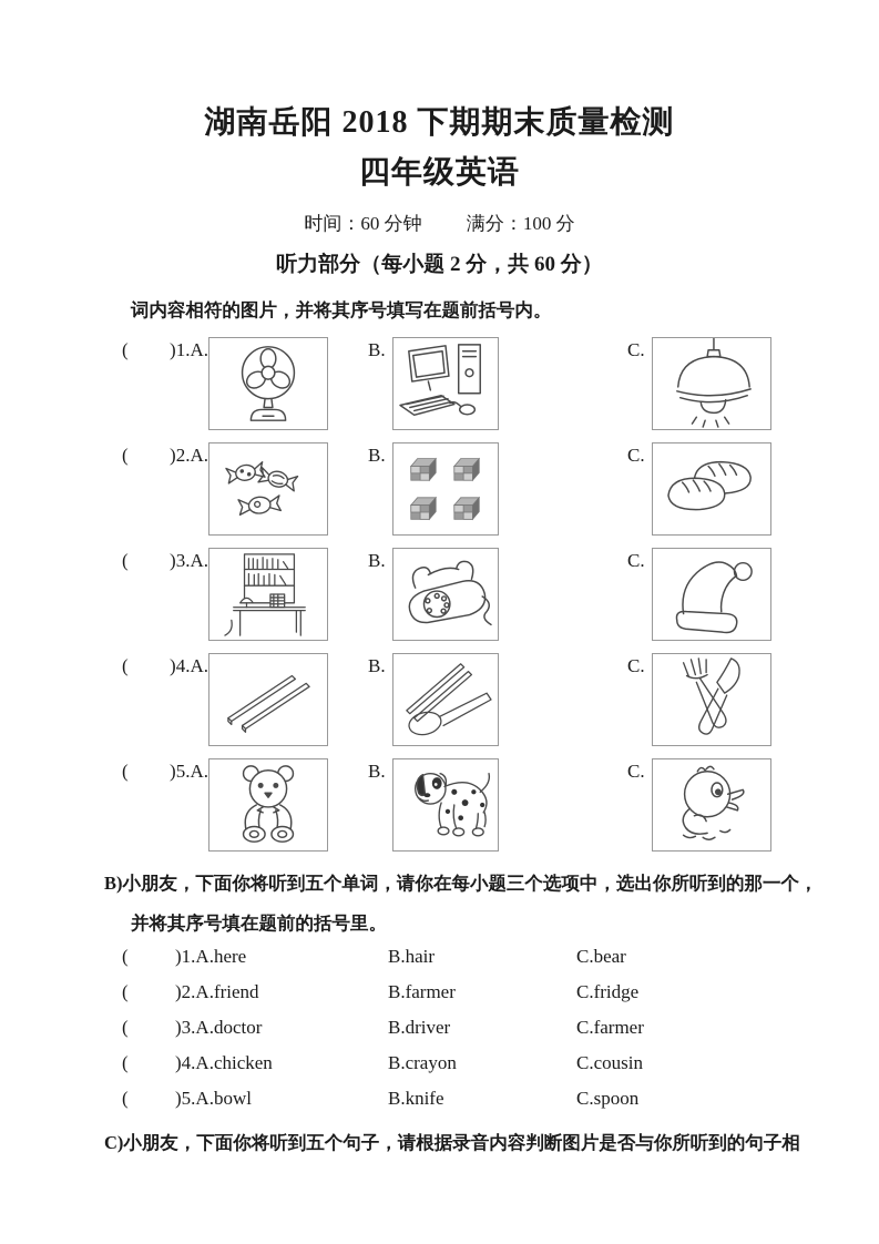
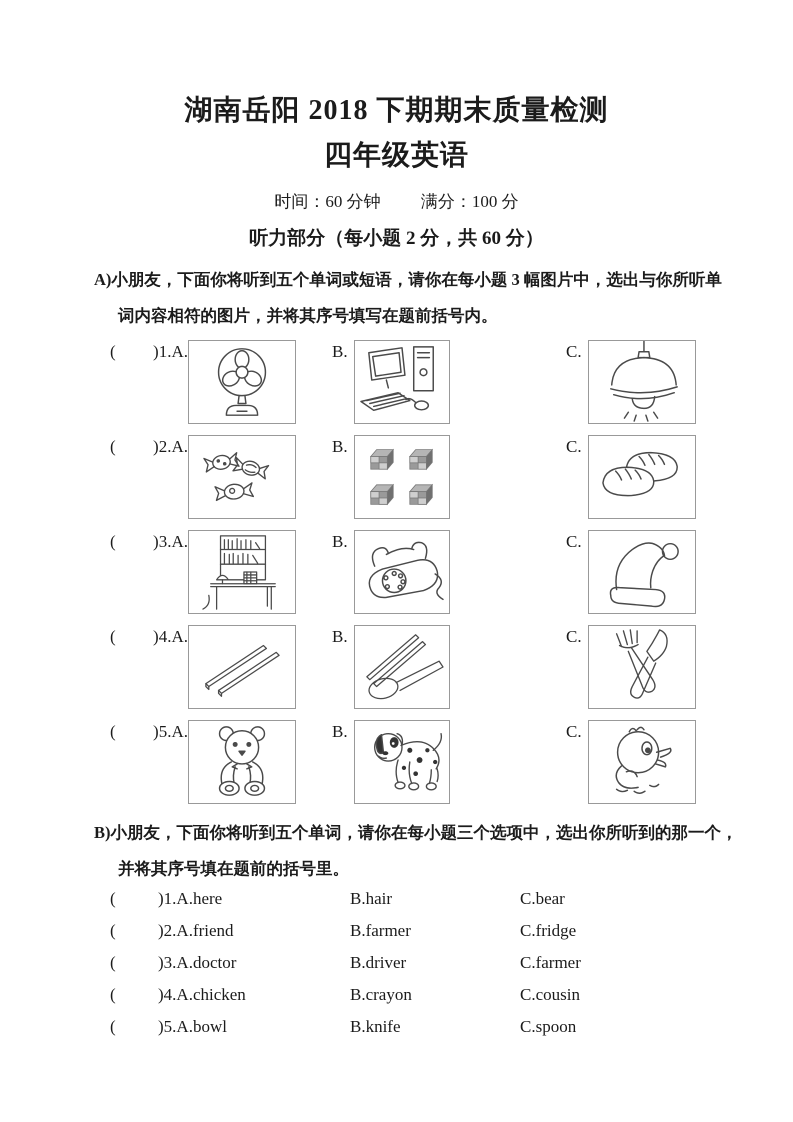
  湖南岳阳 2018 下期期末质量检测
  四年级英语
  时间：60 分钟 满分：100 分
  听力部分（每小题 2 分，共 60 分）
+ A)小朋友，下面你将听到五个单词或短语，请你在每小题 3 幅图片中，选出与你所听单
  词内容相符的图片，并将其序号填写在题前括号内。
  (
  )1.A.
  B.
  C.
  (
  )2.A.
  B.
  C.
  (
  )3.A.
  B.
  C.
  (
  )4.A.
  B.
  C.
  (
  )5.A.
  B.
  C.
  B)小朋友，下面你将听到五个单词，请你在每小题三个选项中，选出你所听到的那一个，
  并将其序号填在题前的括号里。
  (
  )1.A.here
  B.hair
  C.bear
  (
  )2.A.friend
  B.farmer
  C.fridge
  (
  )3.A.doctor
  B.driver
  C.farmer
  (
  )4.A.chicken
  B.crayon
  C.cousin
  (
  )5.A.bowl
  B.knife
  C.spoon
- C)小朋友，下面你将听到五个句子，请根据录音内容判断图片是否与你所听到的句子相
